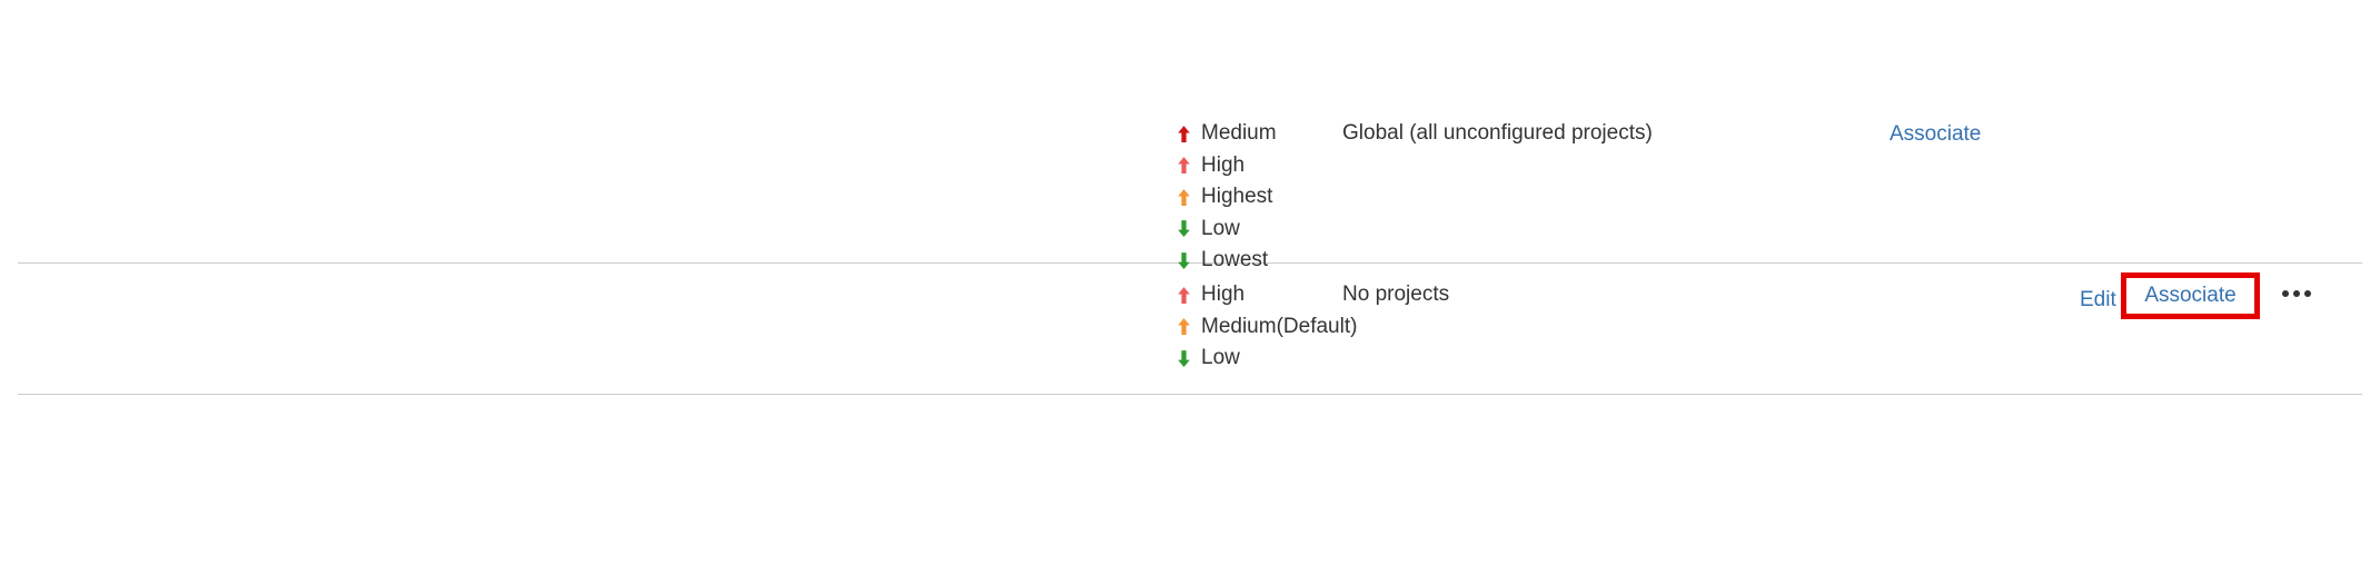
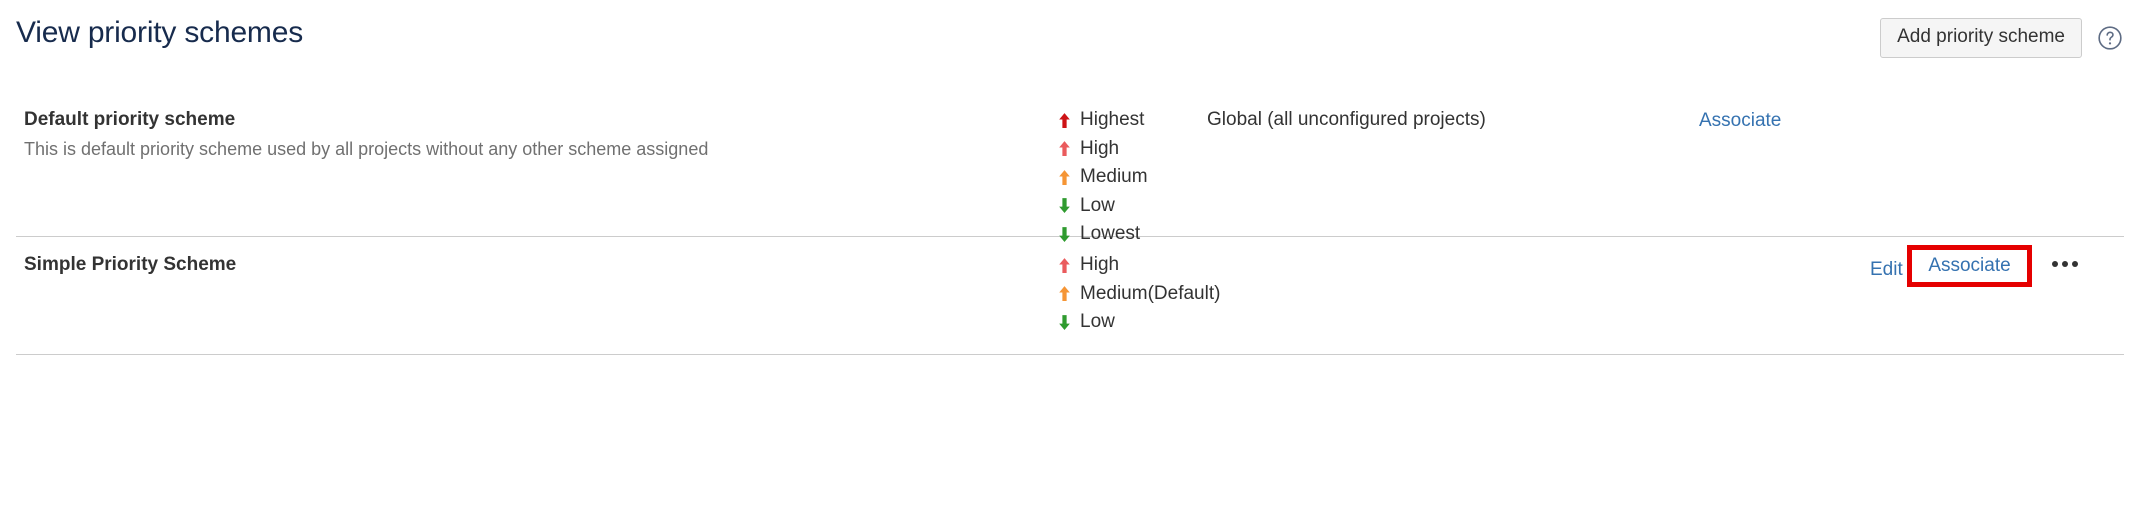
+ View priority schemes
+ Add priority scheme
+ Default priority scheme
+ This is default priority scheme used by all projects without any other scheme assigned
- Medium
+ Highest
  High
- Highest
+ Medium
  Low
  Lowest
  Global (all unconfigured pro
  Associate
+ Simple Priority Scheme
  High
  Medium(Default)
  Low
- No projects
  Edit
  Associate
